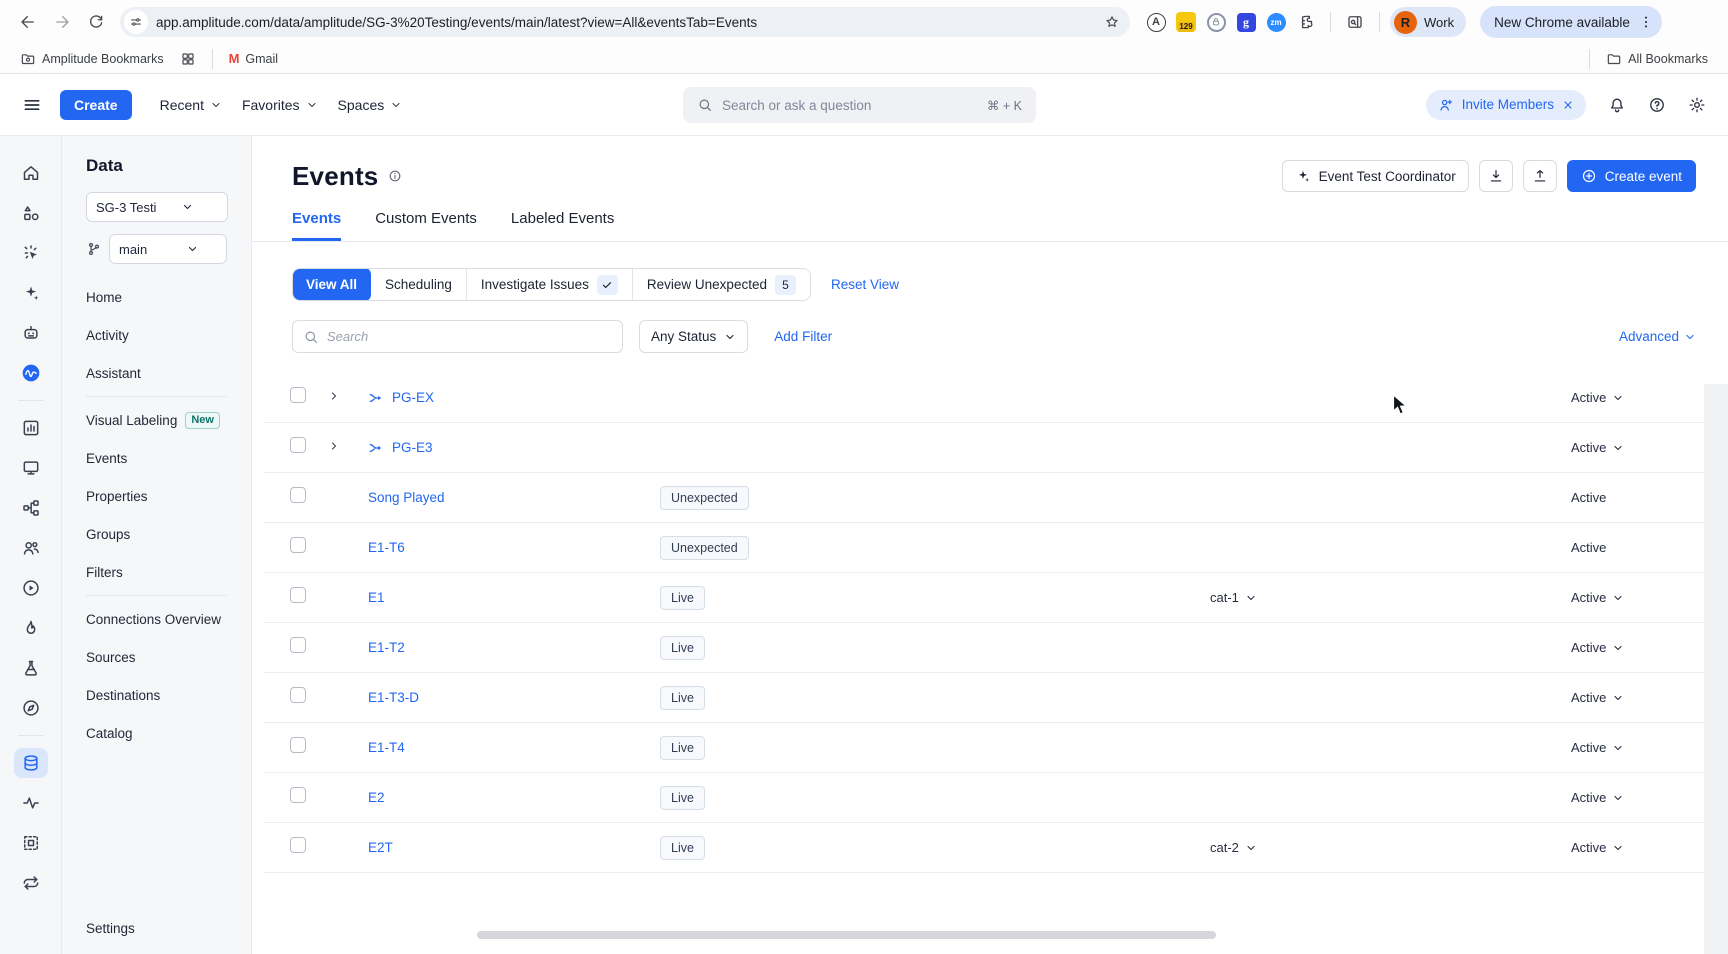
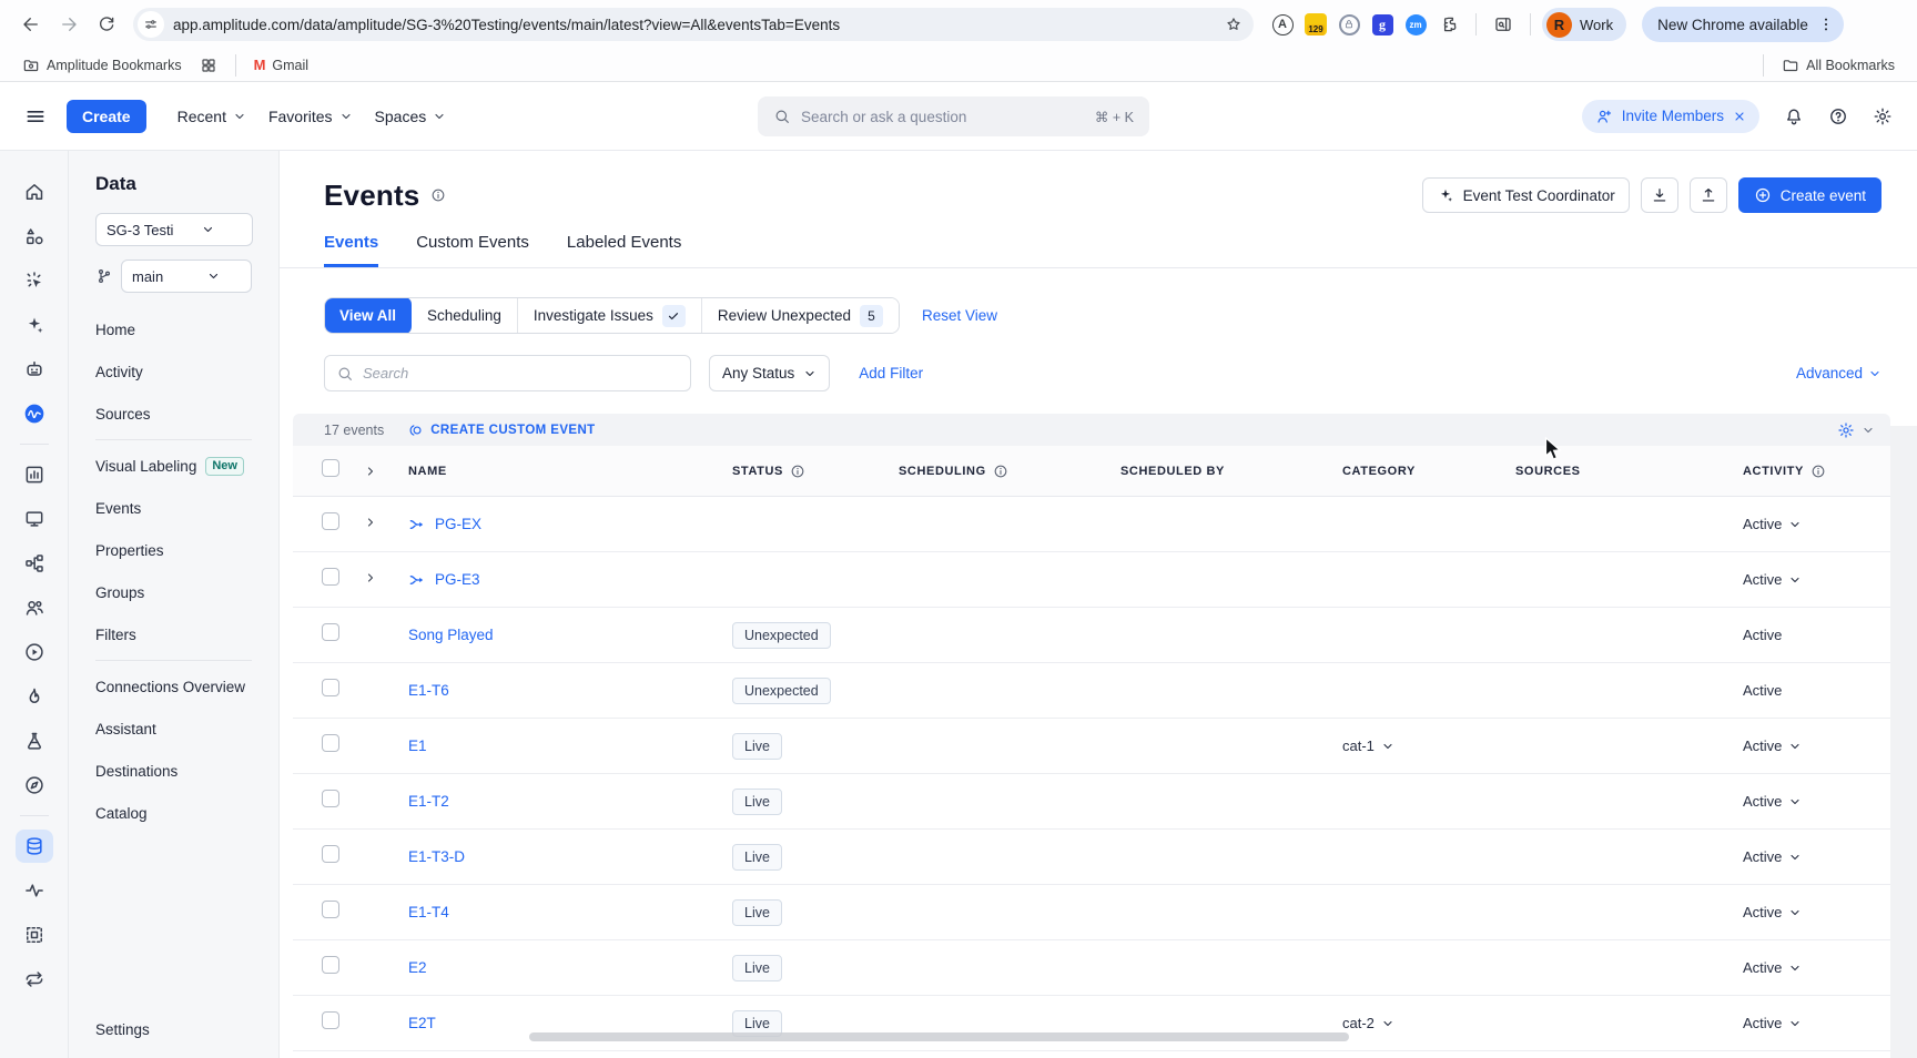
  app.amplitude.com/data/amplitude/SG-3%20Testing/events/main/latest?view=All&eventsTab=Events
  A
  129
  g
  zm
  R
  Work
  New Chrome available
  Amplitude Bookmarks
  M
  Gmail
  All Bookmarks
  Create
  Recent
  Favorites
  Spaces
  Search or ask a question
  ⌘ + K
  Invite Members
  Data
  SG-3 Testi
  main
  Home
  Activity
- Assistant
+ Sources
  Visual Labeling
  New
  Events
  Properties
  Groups
  Filters
  Connections Overview
- Sources
+ Assistant
  Destinations
  Catalog
  Settings
  Events
  Event Test Coordinator
  Create event
  Events
  Custom Events
  Labeled Events
  View All
  Scheduling
  Investigate Issues
  Review Unexpected
  5
  Reset View
  Search
  Any Status
  Add Filter
  Advanced
+ 17 events
+ CREATE CUSTOM EVENT
+ NAME
+ STATUS
+ SCHEDULING
+ SCHEDULED BY
+ CATEGORY
+ SOURCES
+ ACTIVITY
  PG-EX
  Active
  PG-E3
  Active
  Song Played
  Unexpected
  Active
  E1-T6
  Unexpected
  Active
  E1
  Live
  cat-1
  Active
  E1-T2
  Live
  Active
  E1-T3-D
  Live
  Active
  E1-T4
  Live
  Active
  E2
  Live
  Active
  E2T
  Live
  cat-2
  Active
